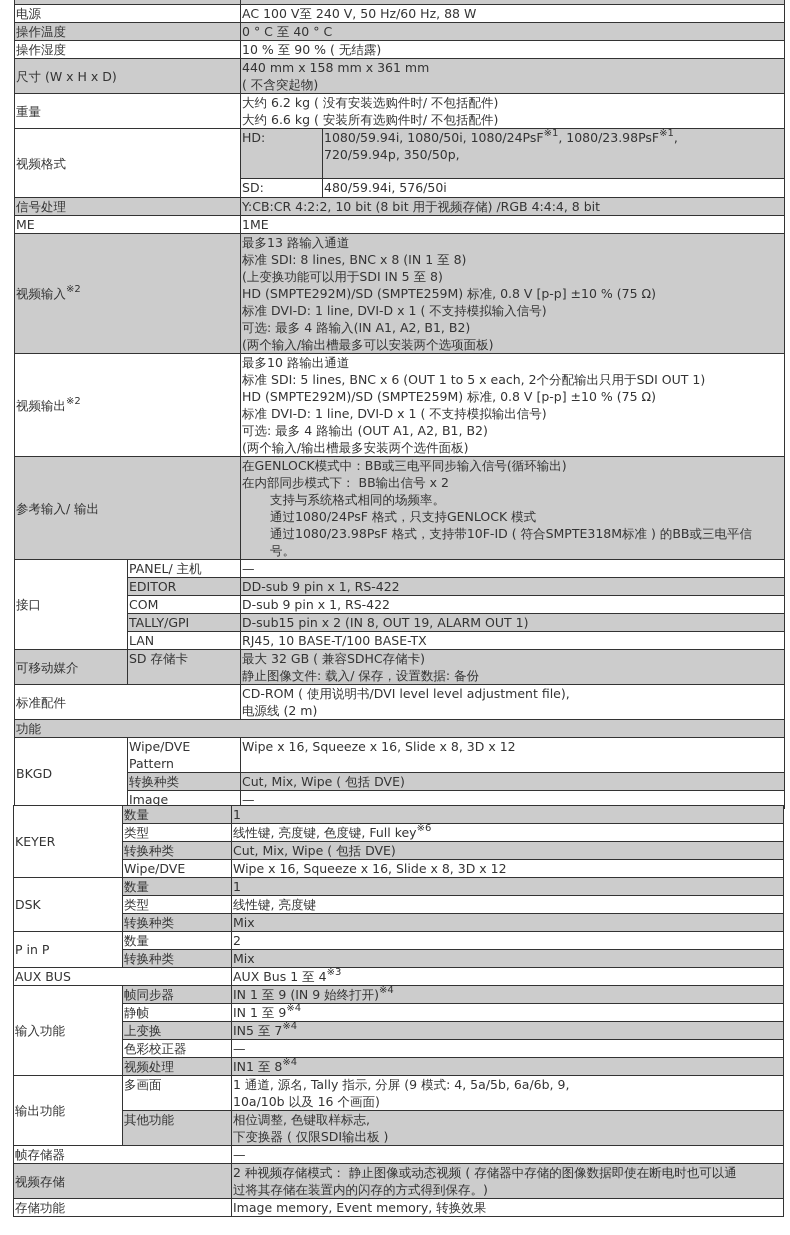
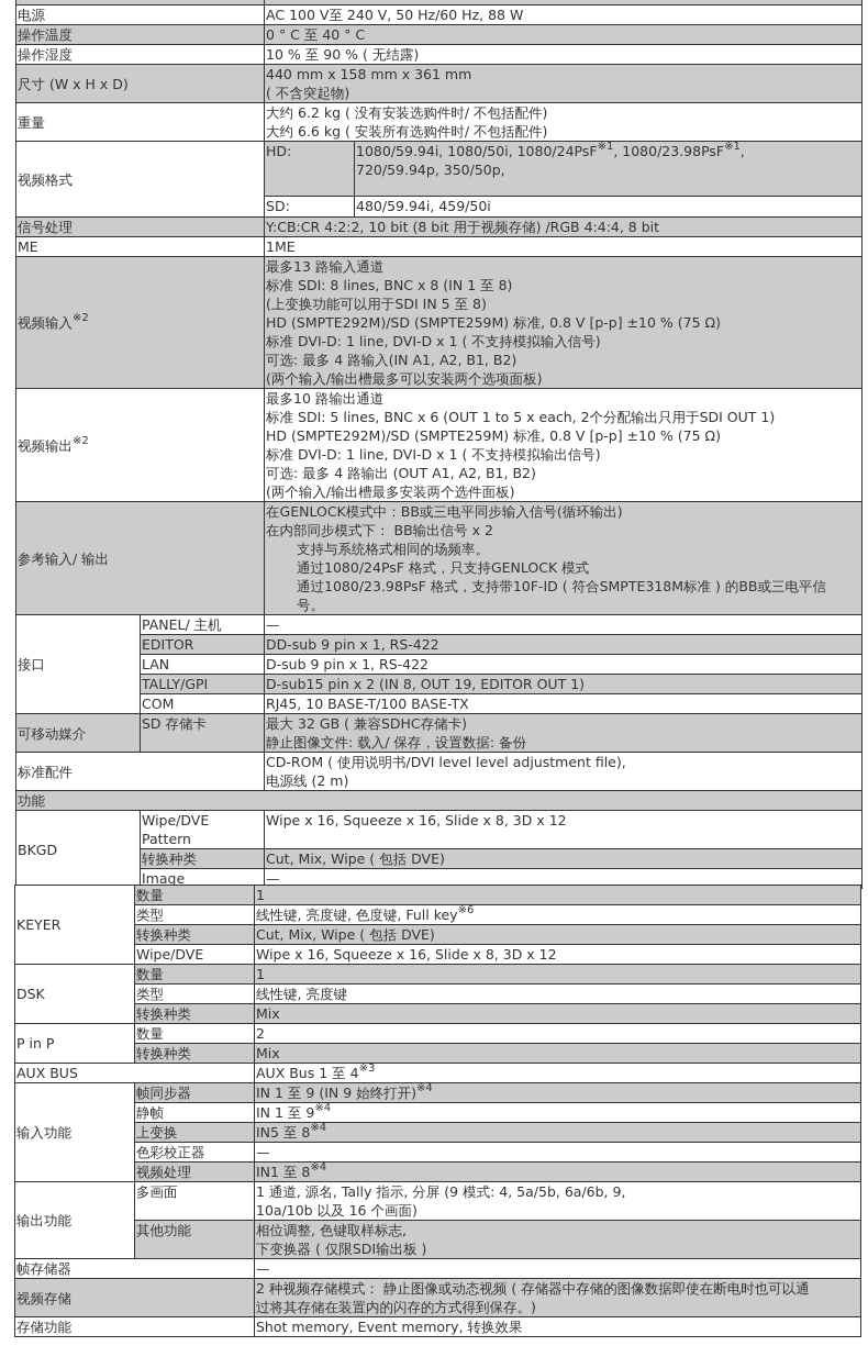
  电源	AC 100 V至 240 V, 50 Hz/60 Hz, 88 W
  操作温度	0 ° C 至 40 ° C
  操作湿度	10 % 至 90 % ( 无结露)
  尺寸 (W x H x D)	440 mm x 158 mm x 361 mm ( 不含突起物)
  重量	大约 6.2 kg ( 没有安装选购件时/ 不包括配件) 大约 6.6 kg ( 安装所有选购件时/ 不包括配件)
  视频格式	HD: 1080/59.94i, 1080/50i, 1080/24PsF※1, 1080/23.98PsF※1, 720/59.94p, 350/50p,
- SD: 480/59.94i, 576/50i
+ SD: 480/59.94i, 459/50i
  信号处理	Y:CB:CR 4:2:2, 10 bit (8 bit 用于视频存储) /RGB 4:4:4, 8 bit
  ME	1ME
  视频输入※2	最多13 路输入通道 标准 SDI: 8 lines, BNC x 8 (IN 1 至 8) (上变换功能可以用于SDI IN 5 至 8) HD (SMPTE292M)/SD (SMPTE259M) 标准, 0.8 V [p-p] ±10 % (75 Ω) 标准 DVI-D: 1 line, DVI-D x 1 ( 不支持模拟输入信号) 可选: 最多 4 路输入(IN A1, A2, B1, B2) (两个输入/输出槽最多可以安装两个选项面板)
  视频输出※2	最多10 路输出通道 标准 SDI: 5 lines, BNC x 6 (OUT 1 to 5 x each, 2个分配输出只用于SDI OUT 1) HD (SMPTE292M)/SD (SMPTE259M) 标准, 0.8 V [p-p] ±10 % (75 Ω) 标准 DVI-D: 1 line, DVI-D x 1 ( 不支持模拟输出信号) 可选: 最多 4 路输出 (OUT A1, A2, B1, B2) (两个输入/输出槽最多安装两个选件面板)
  参考输入/ 输出	在GENLOCK模式中：BB或三电平同步输入信号(循环输出) 在内部同步模式下： BB输出信号 x 2 支持与系统格式相同的场频率。 通过1080/24PsF 格式，只支持GENLOCK 模式 通过1080/23.98PsF 格式，支持带10F-ID ( 符合SMPTE318M标准 ) 的BB或三电平信 号。
  接口	PANEL/ 主机	—
  EDITOR	DD-sub 9 pin x 1, RS-422
- COM	D-sub 9 pin x 1, RS-422
+ LAN	D-sub 9 pin x 1, RS-422
- TALLY/GPI	D-sub15 pin x 2 (IN 8, OUT 19, ALARM OUT 1)
+ TALLY/GPI	D-sub15 pin x 2 (IN 8, OUT 19, EDITOR OUT 1)
- LAN	RJ45, 10 BASE-T/100 BASE-TX
+ COM	RJ45, 10 BASE-T/100 BASE-TX
  可移动媒介	SD 存储卡	最大 32 GB ( 兼容SDHC存储卡) 静止图像文件: 载入/ 保存，设置数据: 备份
  标准配件	CD-ROM ( 使用说明书/DVI level level adjustment file), 电源线 (2 m)
  功能
  BKGD	Wipe/DVE Pattern	Wipe x 16, Squeeze x 16, Slide x 8, 3D x 12
  转换种类	Cut, Mix, Wipe ( 包括 DVE)
  Image	—
  KEYER	数量	1
  类型	线性键, 亮度键, 色度键, Full key※6
  转换种类	Cut, Mix, Wipe ( 包括 DVE)
  Wipe/DVE	Wipe x 16, Squeeze x 16, Slide x 8, 3D x 12
  DSK	数量	1
  类型	线性键, 亮度键
  转换种类	Mix
  P in P	数量	2
  转换种类	Mix
  AUX BUS	AUX Bus 1 至 4※3
  输入功能	帧同步器	IN 1 至 9 (IN 9 始终打开)※4
  静帧	IN 1 至 9※4
- 上变换	IN5 至 7※4
+ 上变换	IN5 至 8※4
  色彩校正器	—
  视频处理	IN1 至 8※4
  输出功能	多画面	1 通道, 源名, Tally 指示, 分屏 (9 模式: 4, 5a/5b, 6a/6b, 9, 10a/10b 以及 16 个画面)
  其他功能	相位调整, 色键取样标志, 下变换器 ( 仅限SDI输出板 )
  帧存储器	—
  视频存储	2 种视频存储模式： 静止图像或动态视频 ( 存储器中存储的图像数据即使在断电时也可以通 过将其存储在装置内的闪存的方式得到保存。)
- 存储功能	Image memory, Event memory, 转换效果
+ 存储功能	Shot memory, Event memory, 转换效果
